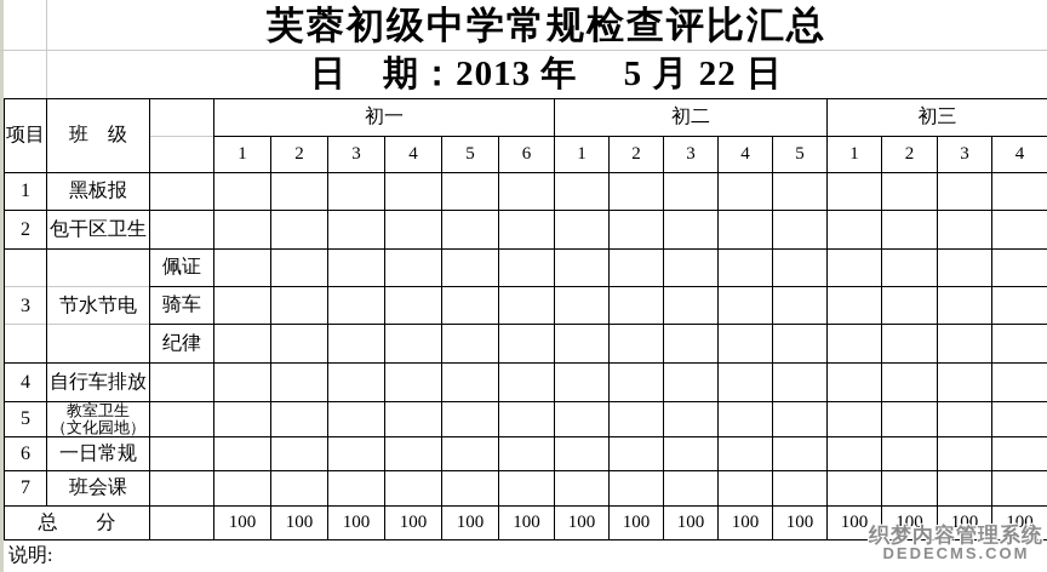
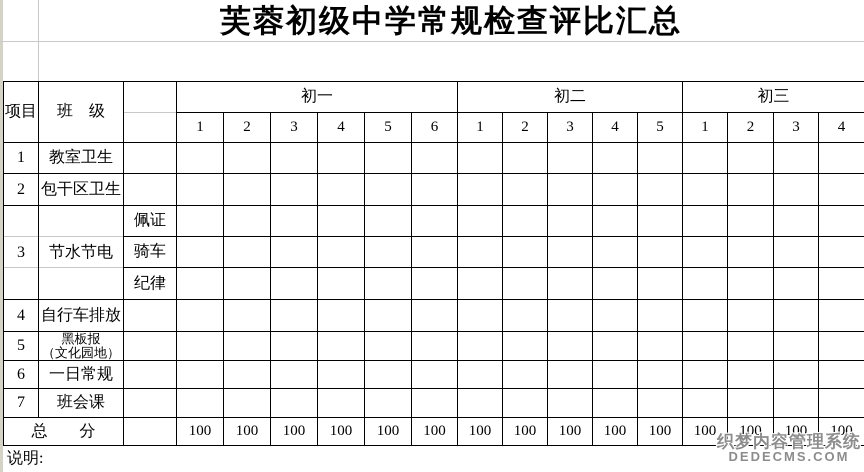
  芙蓉初级中学常规检查评比汇总
- 日 期：2013 年 5 月 22 日
  项目	班 级		初一	初二	初三
  1	2	3	4	5	6	1	2	3	4	5	1	2	3	4
- 1	黑板报
+ 1	教室卫生
  2	包干区卫生
  3	节水节电	佩证
  骑车
  纪律
  4	自行车排放
- 5	教室卫生 （文化园地）
+ 5	黑板报 （文化园地）
  6	一日常规
  7	班会课
  总 分		100	100	100	100	100	100	100	100	100	100	100	100	100	100	100
  说明:
  织梦内容管理系统
  DEDECMS.COM
